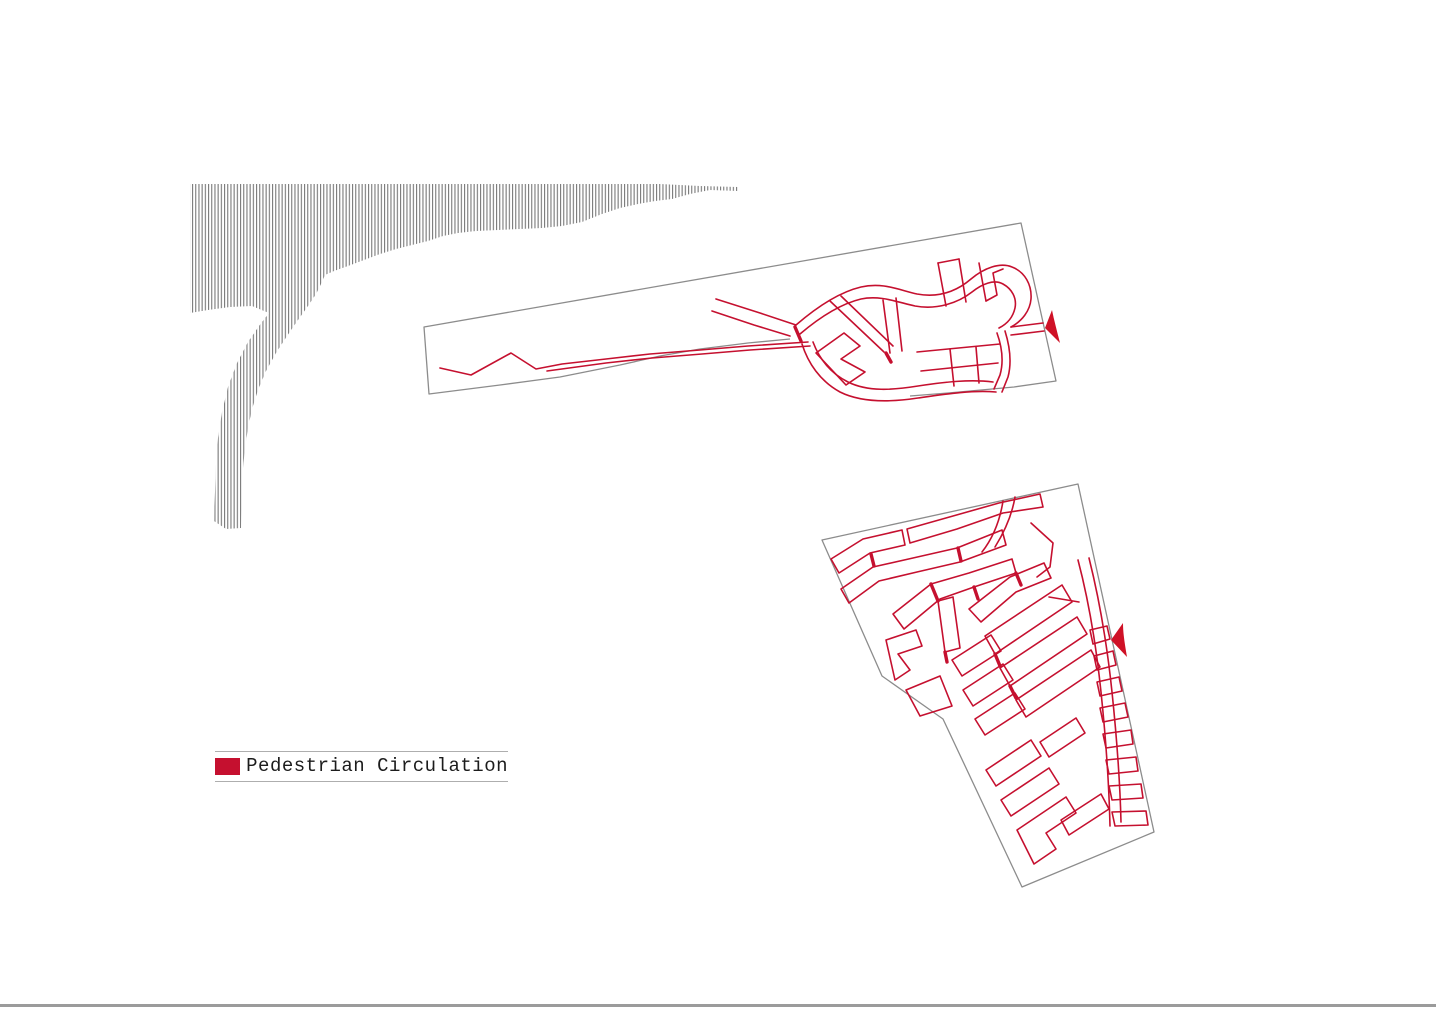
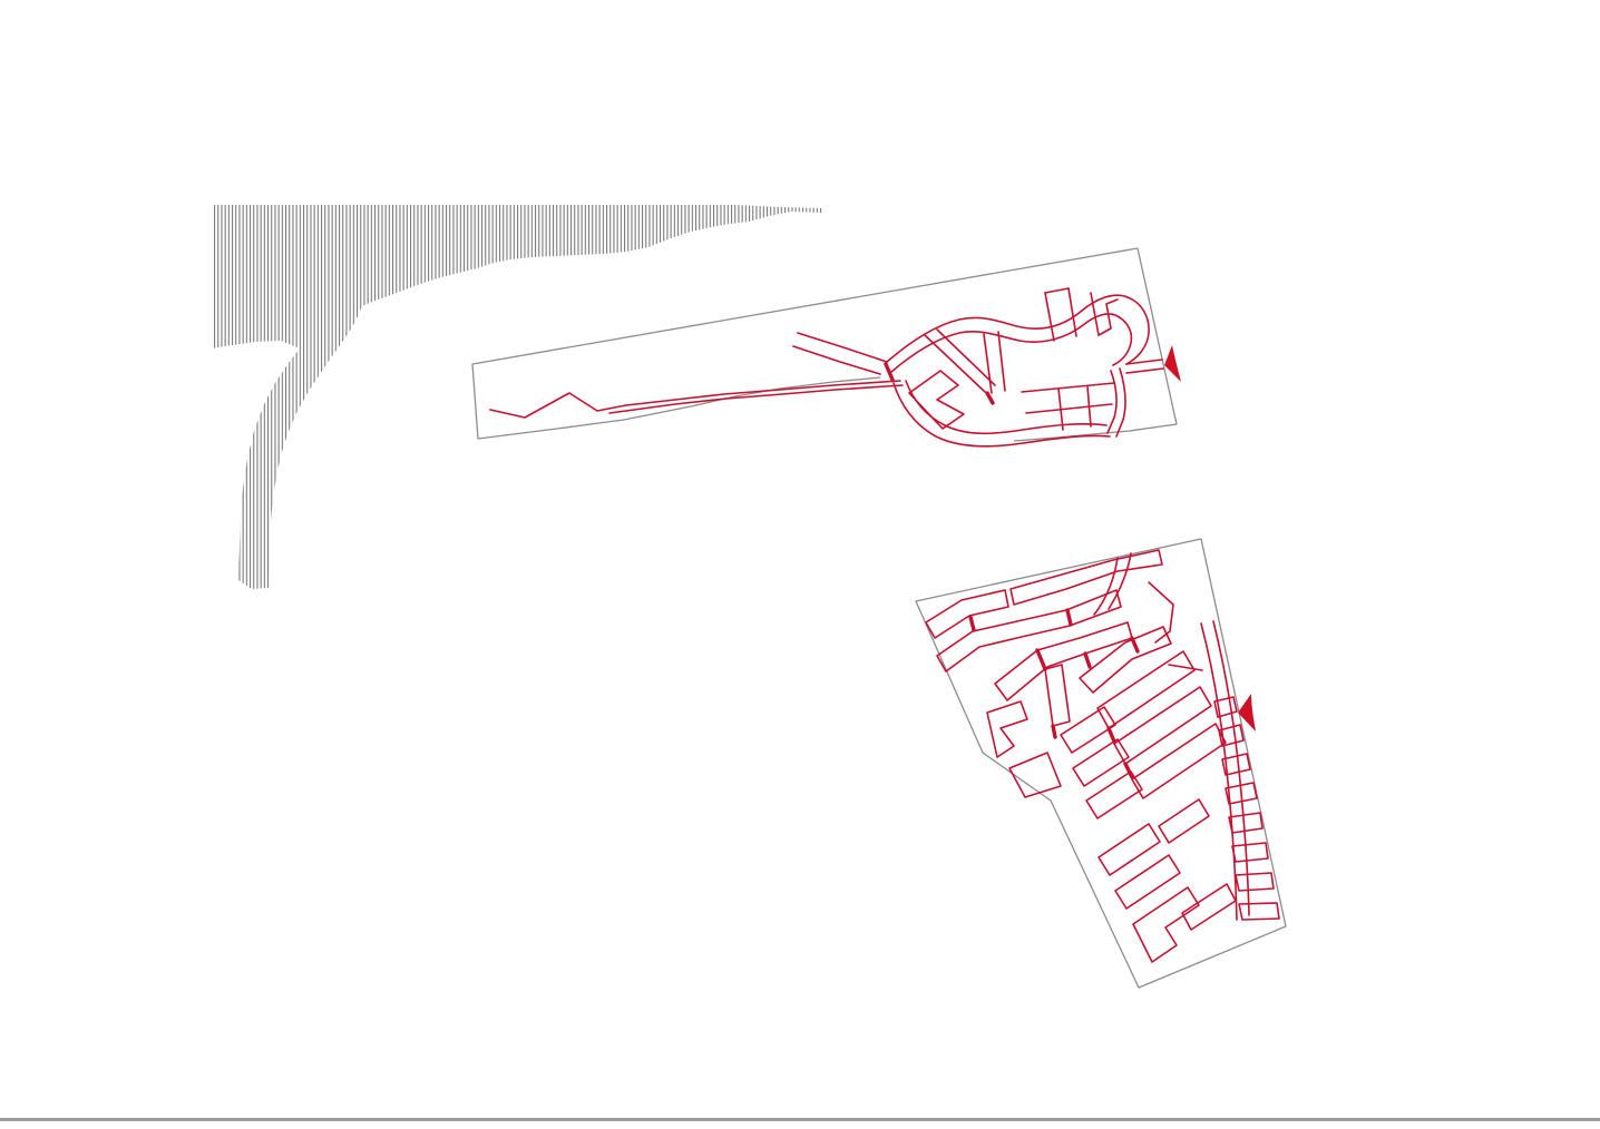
- Pedestrian Circulation
